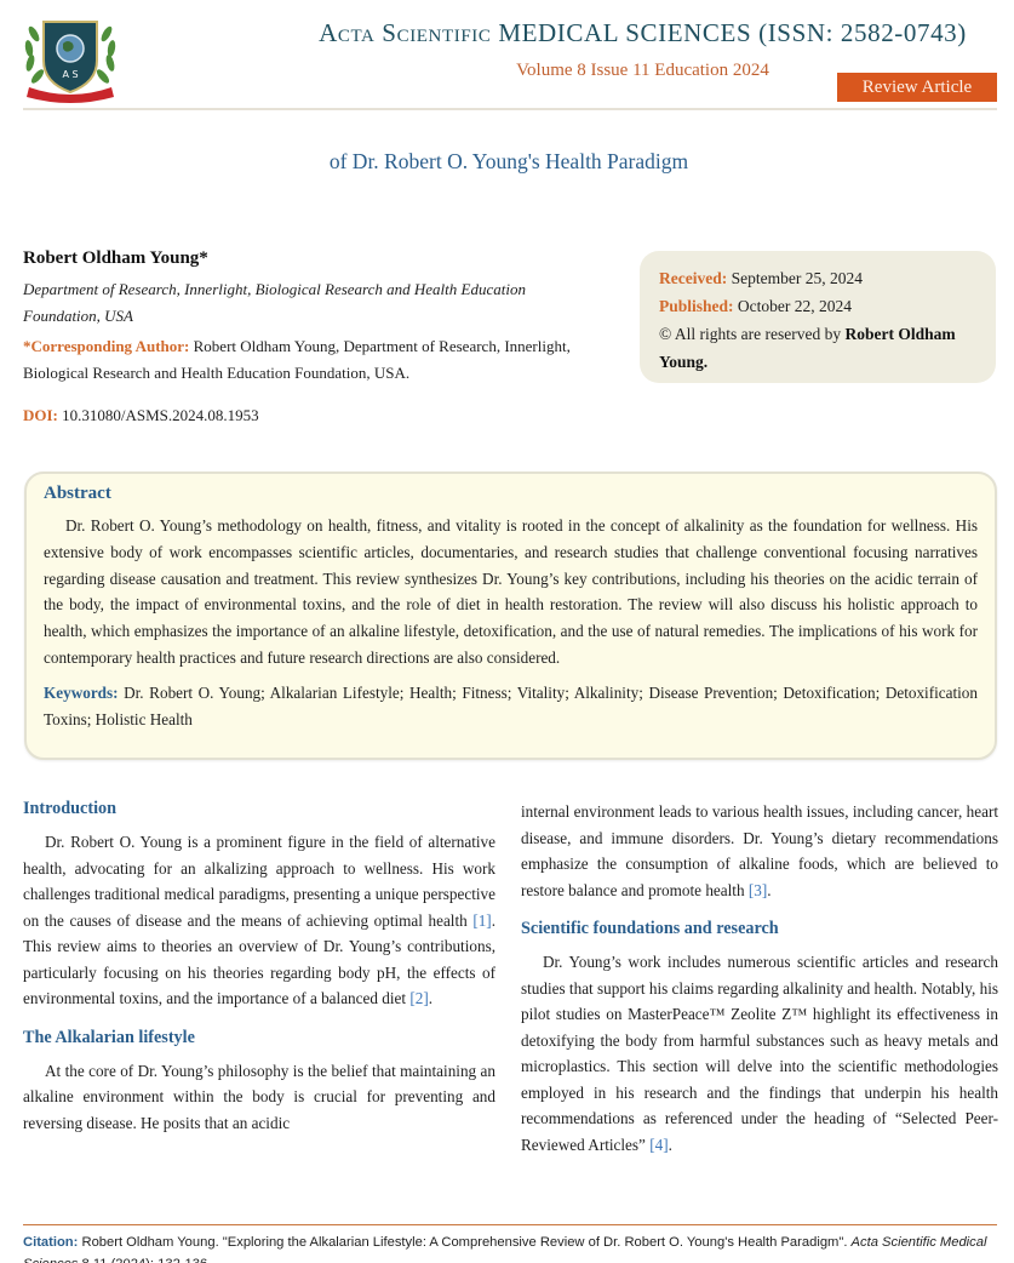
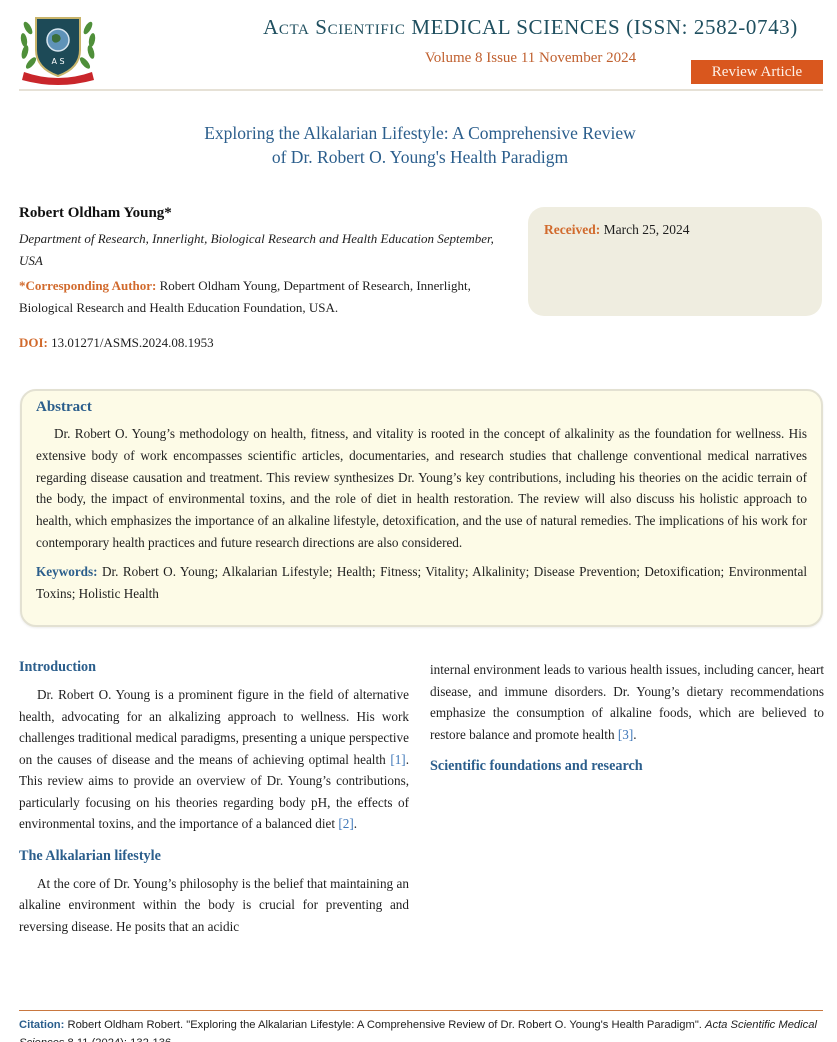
  A S
  Acta Scientific MEDICAL SCIENCES (ISSN: 2582-0743)
- Volume 8 Issue 11 Education 2024
+ Volume 8 Issue 11 November 2024
  Review Article
+ Exploring the Alkalarian Lifestyle: A Comprehensive Review
  of Dr. Robert O. Young's Health Paradigm
  Robert Oldham Young*
- Department of Research, Innerlight, Biological Research and Health Education Foundation, USA
+ Department of Research, Innerlight, Biological Research and Health Education September, USA
  *Corresponding Author: Robert Oldham Young, Department of Research, Innerlight, Biological Research and Health Education Foundation, USA.
- DOI: 10.31080/ASMS.2024.08.1953
+ DOI: 13.01271/ASMS.2024.08.1953
- Received: September 25, 2024
+ Received: March 25, 2024
- Published: October 22, 2024
- © All rights are reserved by Robert Oldham Young.
  Abstract
- Dr. Robert O. Young’s methodology on health, fitness, and vitality is rooted in the concept of alkalinity as the foundation for wellness. His extensive body of work encompasses scientific articles, documentaries, and research studies that challenge conventional focusing narratives regarding disease causation and treatment. This review synthesizes Dr. Young’s key contributions, including his theories on the acidic terrain of the body, the impact of environmental toxins, and the role of diet in health restoration. The review will also discuss his holistic approach to health, which emphasizes the importance of an alkaline lifestyle, detoxification, and the use of natural remedies. The implications of his work for contemporary health practices and future research directions are also considered.
+ Dr. Robert O. Young’s methodology on health, fitness, and vitality is rooted in the concept of alkalinity as the foundation for wellness. His extensive body of work encompasses scientific articles, documentaries, and research studies that challenge conventional medical narratives regarding disease causation and treatment. This review synthesizes Dr. Young’s key contributions, including his theories on the acidic terrain of the body, the impact of environmental toxins, and the role of diet in health restoration. The review will also discuss his holistic approach to health, which emphasizes the importance of an alkaline lifestyle, detoxification, and the use of natural remedies. The implications of his work for contemporary health practices and future research directions are also considered.
- Keywords: Dr. Robert O. Young; Alkalarian Lifestyle; Health; Fitness; Vitality; Alkalinity; Disease Prevention; Detoxification; Detoxification Toxins; Holistic Health
+ Keywords: Dr. Robert O. Young; Alkalarian Lifestyle; Health; Fitness; Vitality; Alkalinity; Disease Prevention; Detoxification; Environmental Toxins; Holistic Health
  Introduction
- Dr. Robert O. Young is a prominent figure in the field of alternative health, advocating for an alkalizing approach to wellness. His work challenges traditional medical paradigms, presenting a unique perspective on the causes of disease and the means of achieving optimal health [1]. This review aims to theories an overview of Dr. Young’s contributions, particularly focusing on his theories regarding body pH, the effects of environmental toxins, and the importance of a balanced diet [2].
+ Dr. Robert O. Young is a prominent figure in the field of alternative health, advocating for an alkalizing approach to wellness. His work challenges traditional medical paradigms, presenting a unique perspective on the causes of disease and the means of achieving optimal health [1]. This review aims to provide an overview of Dr. Young’s contributions, particularly focusing on his theories regarding body pH, the effects of environmental toxins, and the importance of a balanced diet [2].
  The Alkalarian lifestyle
  At the core of Dr. Young’s philosophy is the belief that maintaining an alkaline environment within the body is crucial for preventing and reversing disease. He posits that an acidic
  internal environment leads to various health issues, including cancer, heart disease, and immune disorders. Dr. Young’s dietary recommendations emphasize the consumption of alkaline foods, which are believed to restore balance and promote health [3].
  Scientific foundations and research
- Dr. Young’s work includes numerous scientific articles and research studies that support his claims regarding alkalinity and health. Notably, his pilot studies on MasterPeace™ Zeolite Z™ highlight its effectiveness in detoxifying the body from harmful substances such as heavy metals and microplastics. This section will delve into the scientific methodologies employed in his research and the findings that underpin his health recommendations as referenced under the heading of “Selected Peer-Reviewed Articles” [4].
- Citation: Robert Oldham Young. "Exploring the Alkalarian Lifestyle: A Comprehensive Review of Dr. Robert O. Young's Health Paradigm". Acta Scientific Medical
+ Citation: Robert Oldham Robert. "Exploring the Alkalarian Lifestyle: A Comprehensive Review of Dr. Robert O. Young's Health Paradigm". Acta Scientific Medical
